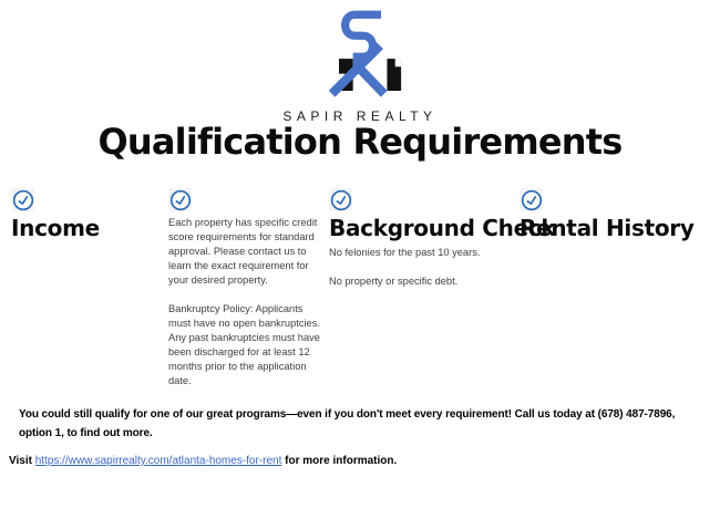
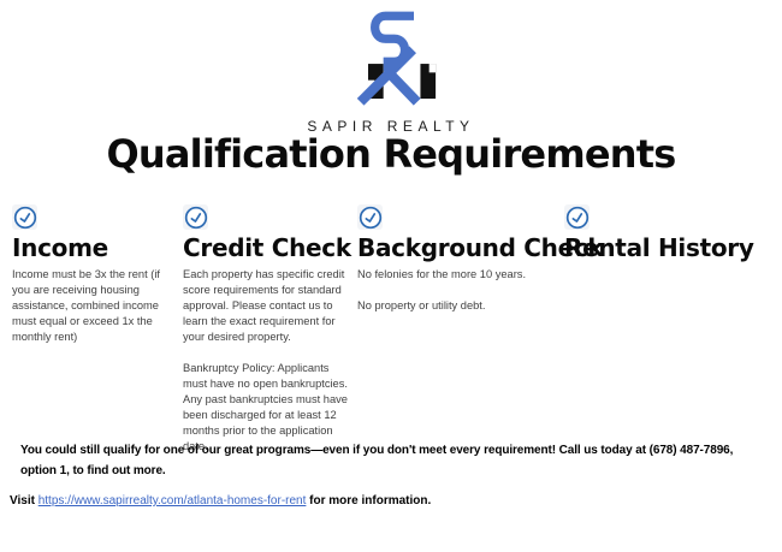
  SAPIR REALTY
  Qualification Requirements
  Income
+ Income must be 3x the rent (if you are receiving housing assistance, combined income must equal or exceed 1x the monthly rent)
+ Credit Check
  Each property has specific credit score requirements for standard approval. Please contact us to learn the exact requirement for your desired property.
  Bankruptcy Policy: Applicants must have no open bankruptcies. Any past bankruptcies must have been discharged for at least 12 months prior to the application date.
  Background Ch
- No felonies for the past 10 years.
+ No felonies for the more 10 years.
- No property or specific debt.
+ No property or utility debt.
  Rental History
  You could still qualify for one of our great programs—even if you don't meet every requirement! Call us today at (678) 487-7896, option 1, to find out more.
  Visit https://www.sapirrealty.com/atlanta-homes-for-rent for more information.
